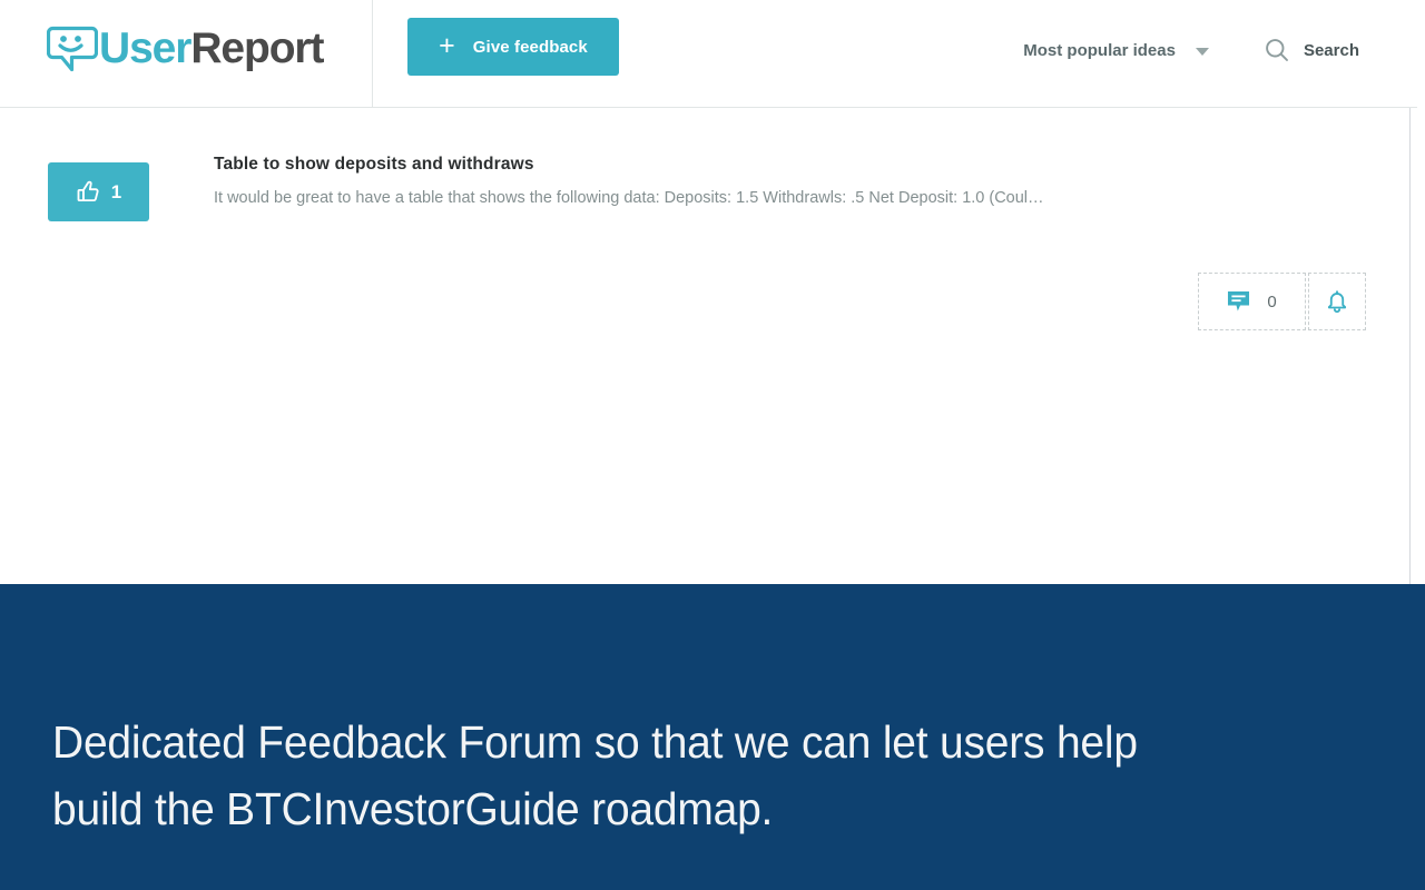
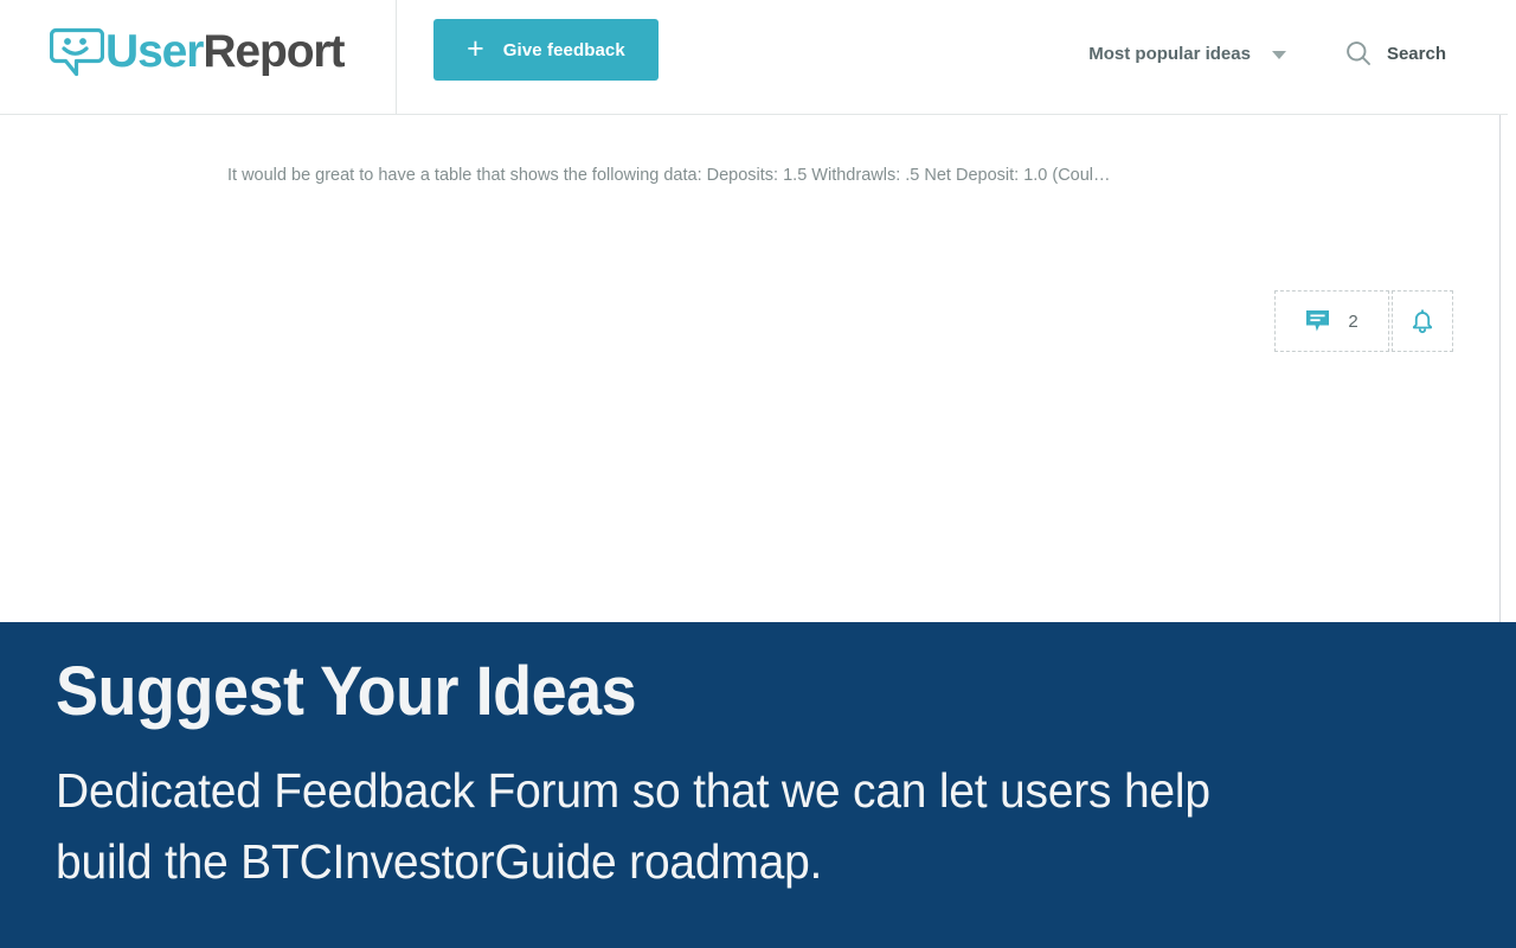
  UserReport
  +
  Give feedback
  Most popular ideas
  Search
- 1
- Table to show deposits and withdraws
  It would be great to have a table that shows the following data: Deposits: 1.5 Withdrawls: .5 Net Deposit: 1.0 (Coul…
- 0
+ 2
+ Suggest Your Ideas
  Dedicated Feedback Forum so that we can let users help build the BTCInvestorGuide roadmap.
